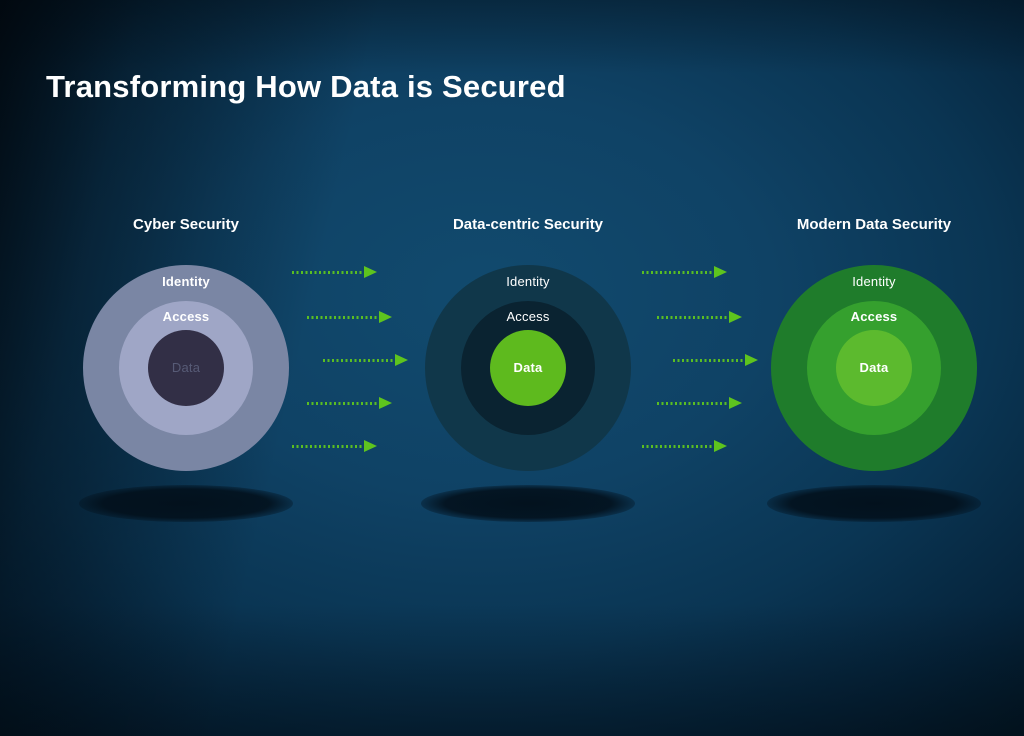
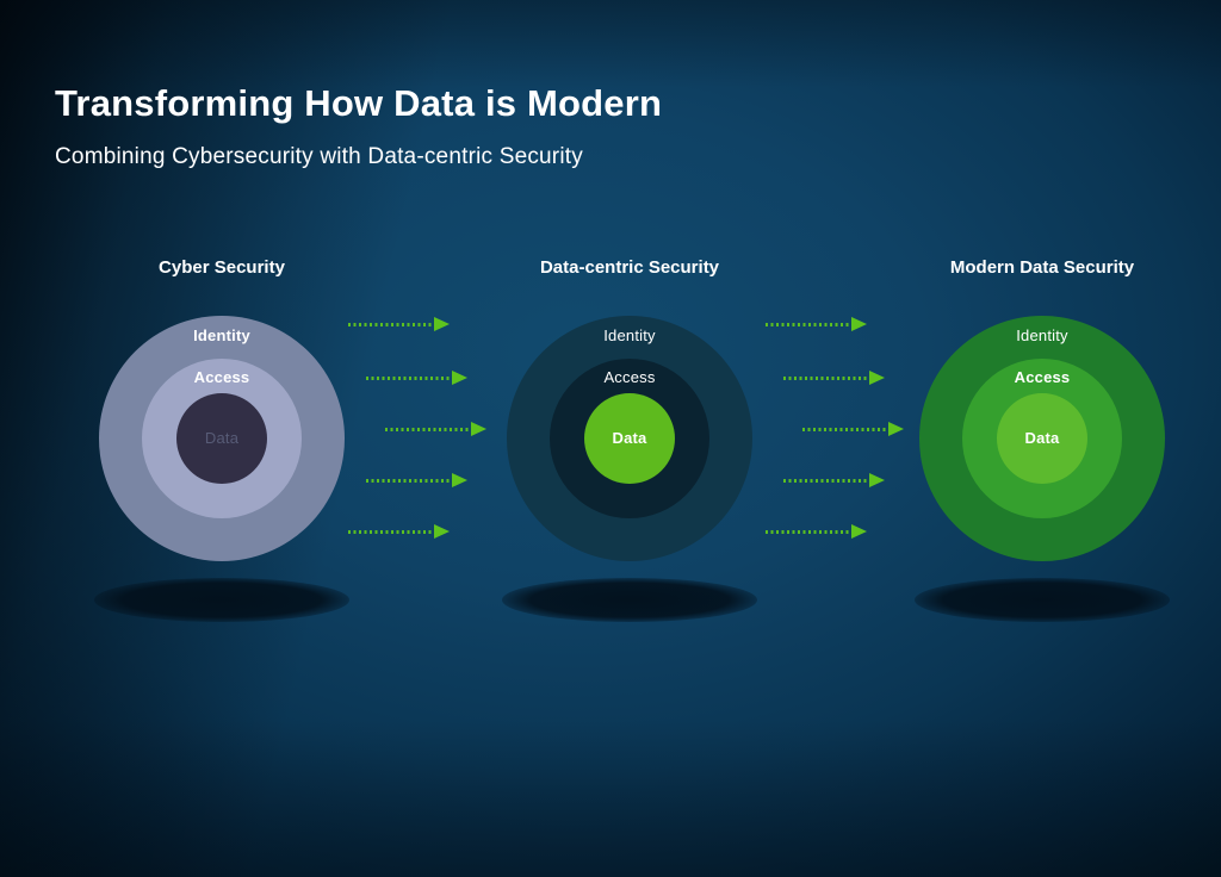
- Transforming How Data is Secured
+ Transforming How Data is Modern
+ Combining Cybersecurity with Data-centric Security
  Cyber Security
  Identity
  Access
  Data
  Data-centric Security
  Identity
  Access
  Data
  Modern Data Security
  Identity
  Access
  Data
